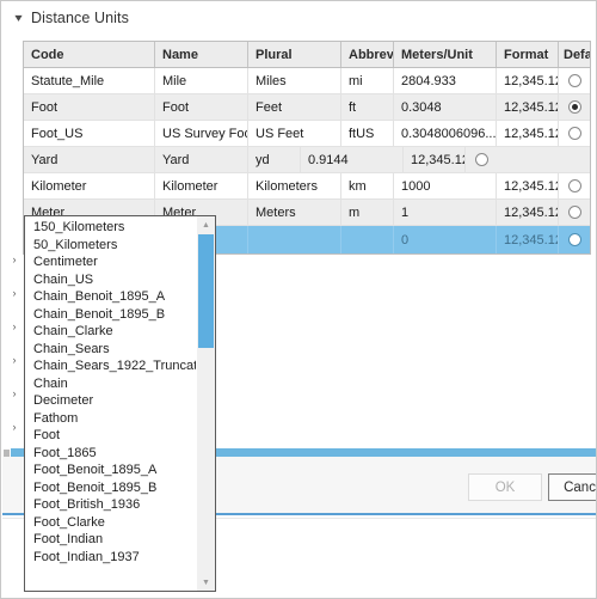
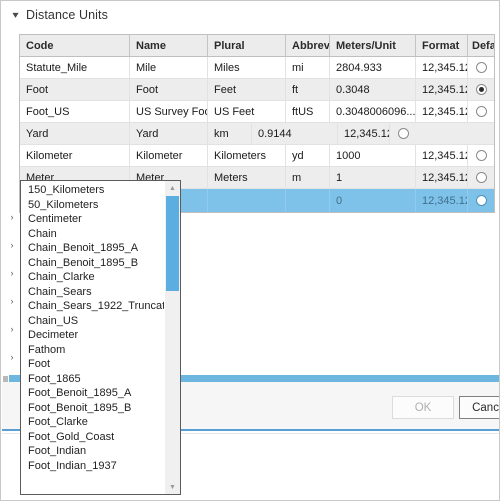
  ▾
  Distance Units
  ›
  ›
  ›
  ›
  ›
  ›
  OK
  Code
  Name
  Plural
  Abbrev
  Meters/Unit
  Format
  Statute_Mile
  Mile
  Miles
  mi
  2804.933
  12,345.12
  Foot
  Foot
  Feet
  ft
  0.3048
  12,345.12
  Foot_US
  US Survey Foo
  US Feet
  ftUS
  0.3048006096...
  12,345.12
  Yard
  Yard
- yd
+ km
  0.9144
  12,345.12
  Kilometer
  Kilometer
  Kilometers
- km
+ yd
  1000
  12,345.12
  Meter
  Meter
  Meters
  m
  1
  12,345.12
  0
  12,345.12
  150_Kilometers
  50_Kilometers
  Centimeter
- Chain_US
+ Chain
  Chain_Benoit_1895_A
  Chain_Benoit_1895_B
  Chain_Clarke
  Chain_Sears
  Chain_Sears_1922_Trunca
- Chain
+ Chain_US
  Decimeter
  Fathom
  Foot
  Foot_1865
  Foot_Benoit_1895_A
  Foot_Benoit_1895_B
- Foot_British_1936
  Foot_Clarke
+ Foot_Gold_Coast
  Foot_Indian
  Foot_Indian_1937
